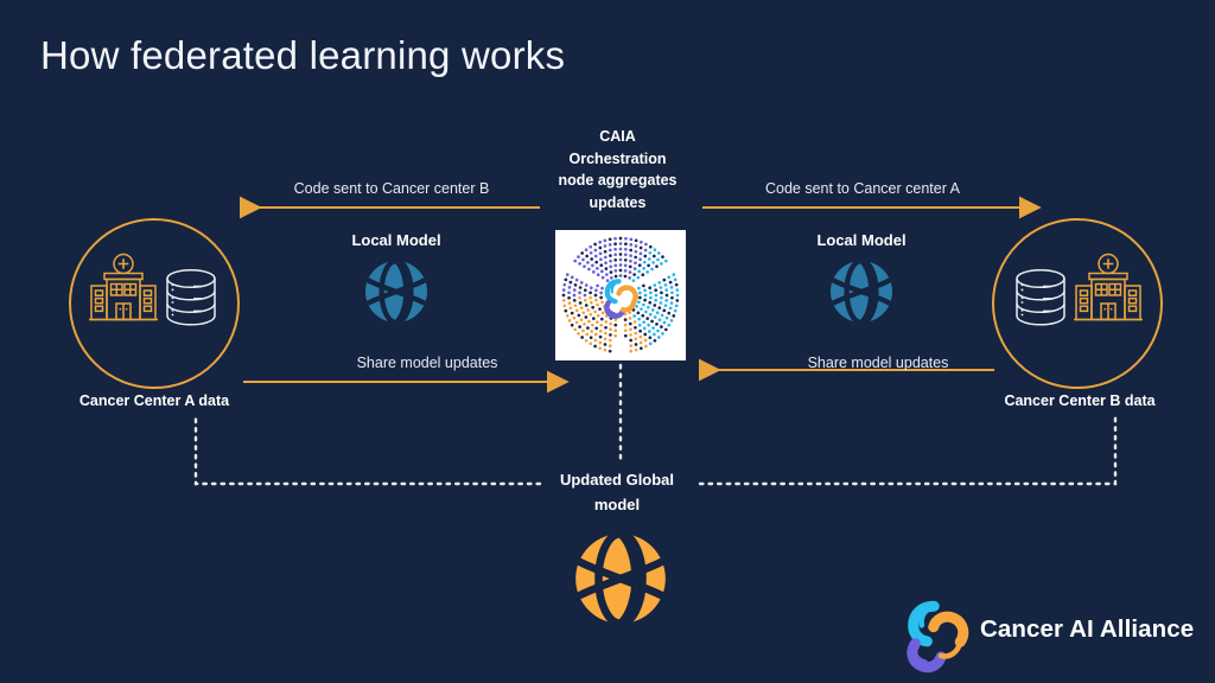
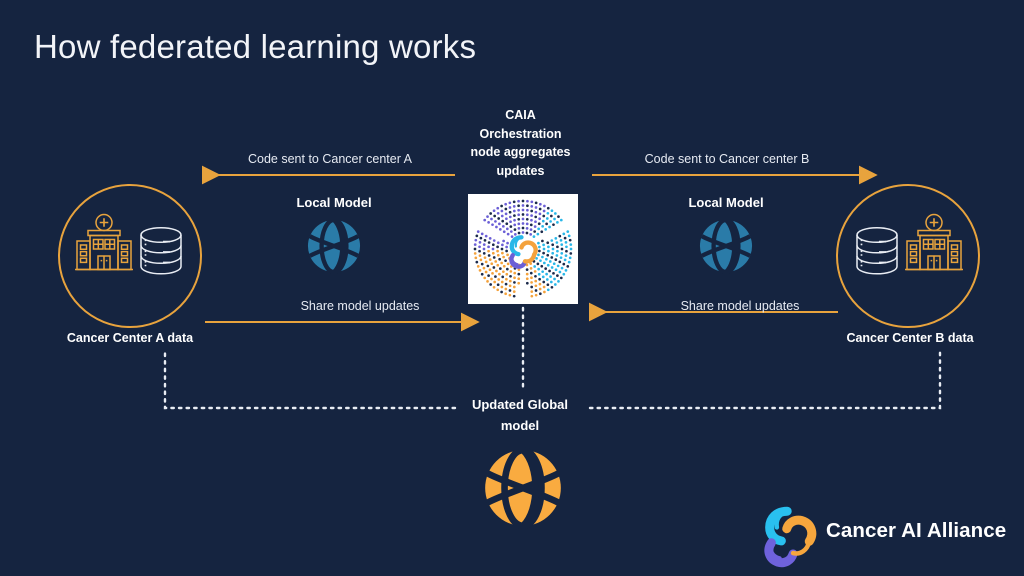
  How federated learning works
- Code sent to Cancer center B
+ Code sent to Cancer center A
  Share model updates
- Code sent to Cancer center A
+ Code sent to Cancer center B
  Share model updates
  Cancer Center A data
  Cancer Center B data
  Local Model
  Local Model
  CAIA
  Orchestration
  node aggregates
  updates
  Updated Global
  model
  Cancer AI Alliance
